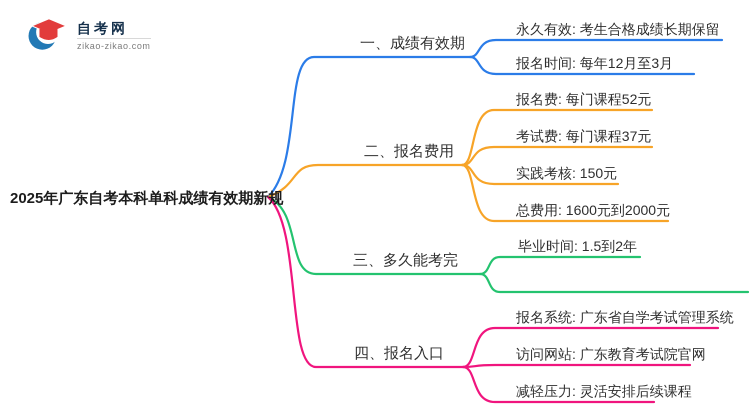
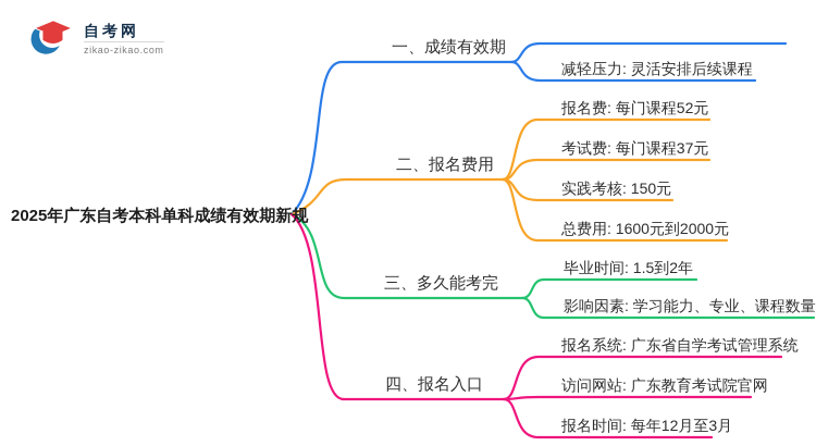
  自考网
  zikao-zikao.com
  2025年广东自考本科单科成绩有效期新规
  一、成绩有效期
  二、报名费用
  三、多久能考完
  四、报名入口
- 永久有效: 考生合格成绩长期保留
- 报名时间: 每年12月至3月
+ 减轻压力: 灵活安排后续课程
  报名费: 每门课程52元
  考试费: 每门课程37元
  实践考核: 150元
  总费用: 1600元到2000元
  毕业时间: 1.5到2年
+ 影响因素: 学习能力、专业、课程数量
  报名系统: 广东省自学考试管理系统
  访问网站: 广东教育考试院官网
- 减轻压力: 灵活安排后续课程
+ 报名时间: 每年12月至3月
